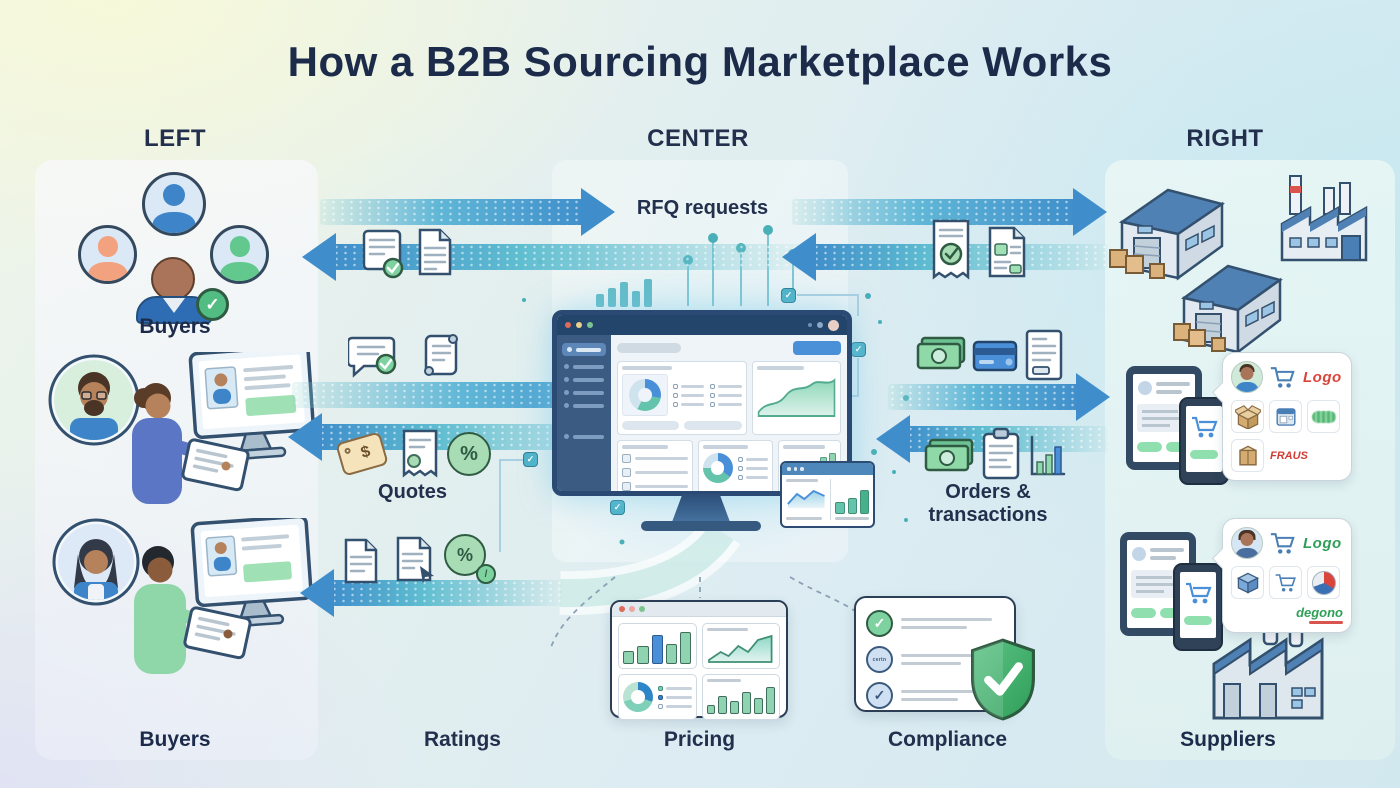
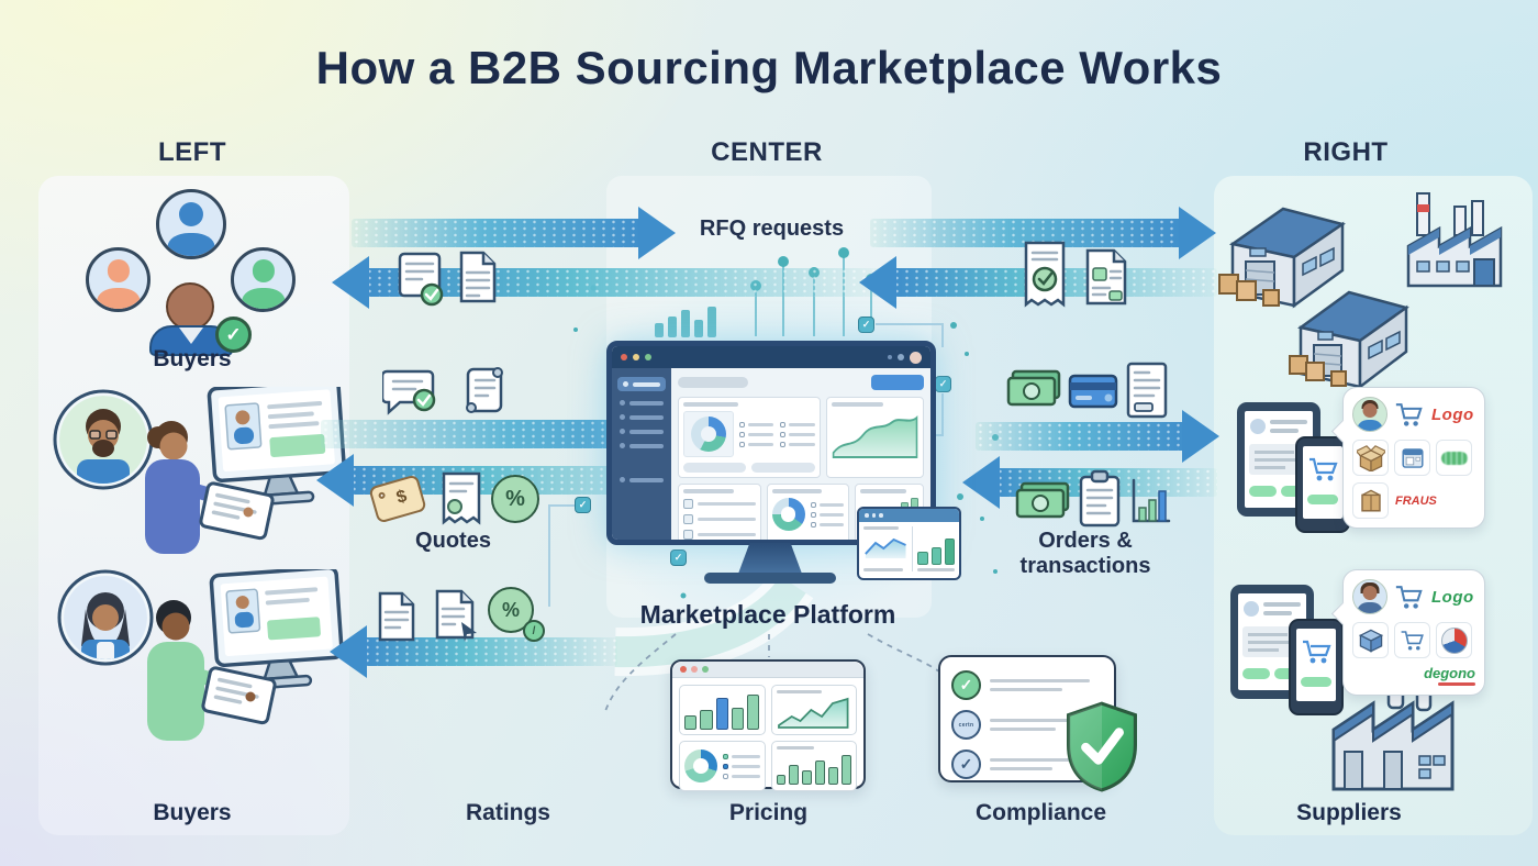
  How a B2B Sourcing Marketplace Works
  LEFT
  CENTER
  RIGHT
  ✓
  Buyers
  Buyers
  RFQ requests
  Quotes
  Orders &
  transactions
  %
  %
  /
  ✓
  ✓
  ✓
  ✓
+ Marketplace Platform
  ✓
  ✓
  Ratings
  Pricing
  Compliance
  Logo
  FRAUS
  Logo
  degono
  Suppliers
